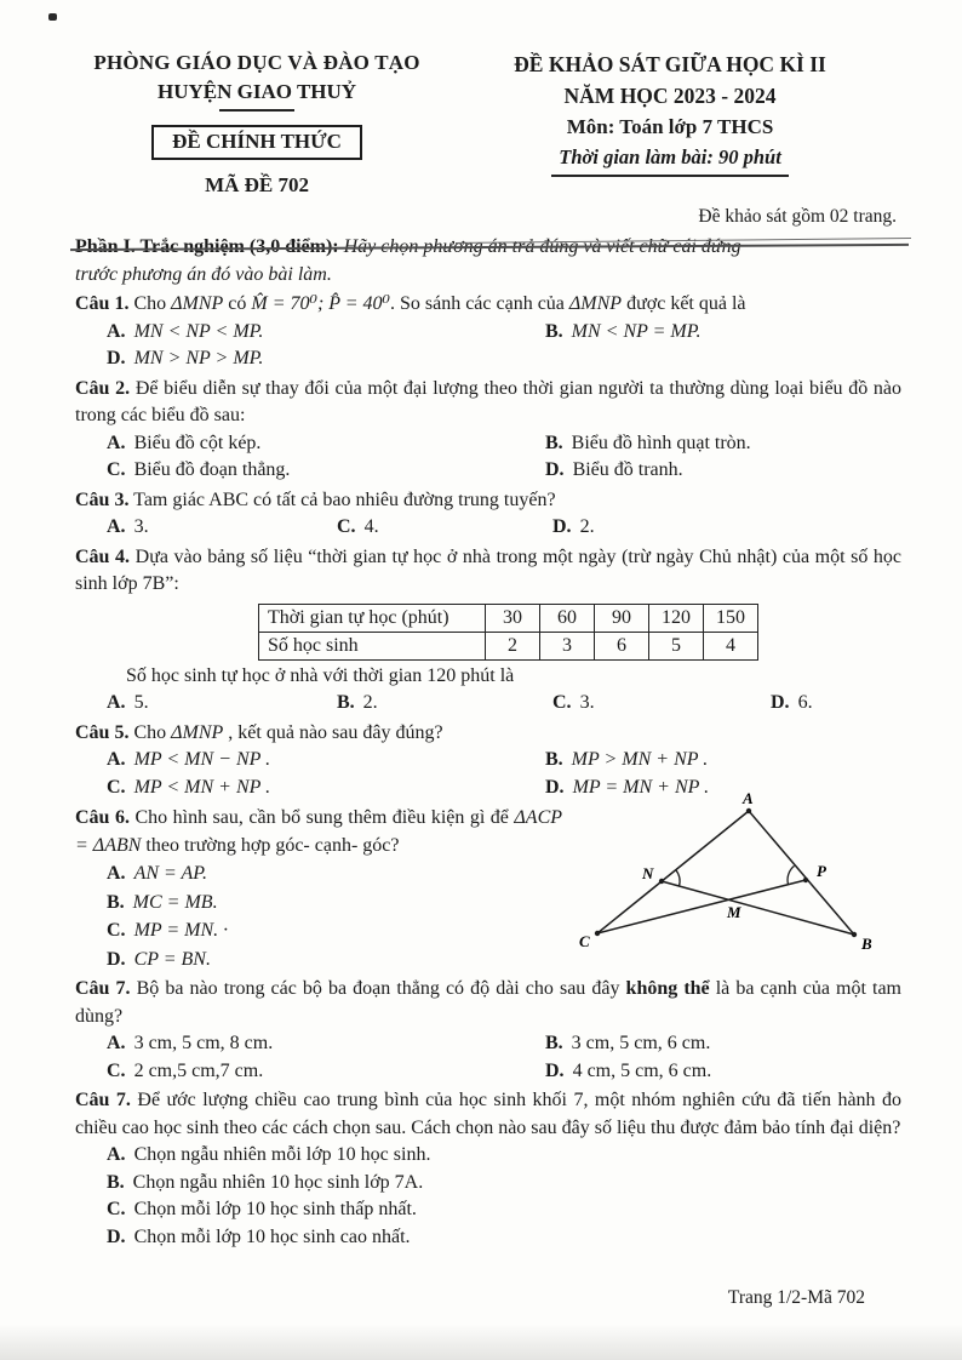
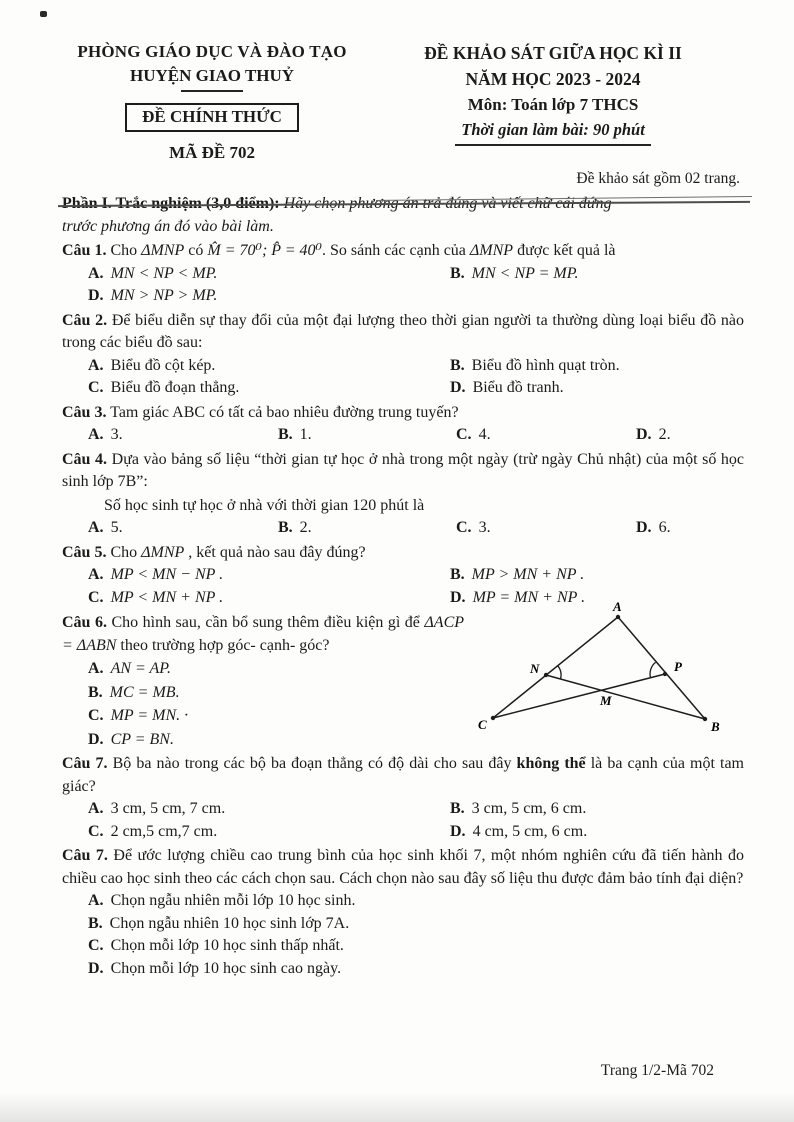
  PHÒNG GIÁO DỤC VÀ ĐÀO TẠO
  HUYỆN GIAO THUỶ
  ĐỀ CHÍNH THỨC
  MÃ ĐỀ 702
  ĐỀ KHẢO SÁT GIỮA HỌC KÌ II
  NĂM HỌC 2023 - 2024
  Môn: Toán lớp 7 THCS
  Thời gian làm bài: 90 phút
  Đề khảo sát gồm 02 trang.
  trước phương án đó vào bài làm.
  Câu 1. Cho ΔMNP có M̂ = 70⁰; P̂ = 40⁰. So sánh các cạnh của ΔMNP được kết quả là
  A. MN < NP < MP.
  B. MN < NP = MP.
  D. MN > NP > MP.
  Câu 2. Để biểu diễn sự thay đổi của một đại lượng theo thời gian người ta thường dùng loại biểu đồ nào trong các biểu đồ sau:
  A. Biểu đồ cột kép.
  B. Biểu đồ hình quạt tròn.
  C. Biểu đồ đoạn thẳng.
  D. Biểu đồ tranh.
  Câu 3. Tam giác ABC có tất cả bao nhiêu đường trung tuyến?
  A. 3.
+ B. 1.
  C. 4.
  D. 2.
  Câu 4. Dựa vào bảng số liệu “thời gian tự học ở nhà trong một ngày (trừ ngày Chủ nhật) của một số học sinh lớp 7B”:
- Thời gian tự học (phút)	30	60	90	120	150
- Số học sinh	2	3	6	5	4
  Số học sinh tự học ở nhà với thời gian 120 phút là
  A. 5.
  B. 2.
  C. 3.
  D. 6.
  Câu 5. Cho ΔMNP , kết quả nào sau đây đúng?
  A. MP < MN − NP .
  B. MP > MN + NP .
  C. MP < MN + NP .
  D. MP = MN + NP .
  Câu 6. Cho hình sau, cần bổ sung thêm điều kiện gì để ΔACP = ΔABN theo trường hợp góc- cạnh- góc?
  A. AN = AP.
  B. MC = MB.
  C. MP = MN. ·
  D. CP = BN.
  A
  N
  P
  M
  C
  B
- Câu 7. Bộ ba nào trong các bộ ba đoạn thẳng có độ dài cho sau đây không thể là ba cạnh của một tam dùng?
+ Câu 7. Bộ ba nào trong các bộ ba đoạn thẳng có độ dài cho sau đây không thể là ba cạnh của một tam giác?
- A. 3 cm, 5 cm, 8 cm.
+ A. 3 cm, 5 cm, 7 cm.
  B. 3 cm, 5 cm, 6 cm.
  C. 2 cm,5 cm,7 cm.
  D. 4 cm, 5 cm, 6 cm.
  Câu 7. Để ước lượng chiều cao trung bình của học sinh khối 7, một nhóm nghiên cứu đã tiến hành đo chiều cao học sinh theo các cách chọn sau. Cách chọn nào sau đây số liệu thu được đảm bảo tính đại diện?
  A. Chọn ngẫu nhiên mỗi lớp 10 học sinh.
  B. Chọn ngẫu nhiên 10 học sinh lớp 7A.
  C. Chọn mỗi lớp 10 học sinh thấp nhất.
- D. Chọn mỗi lớp 10 học sinh cao nhất.
+ D. Chọn mỗi lớp 10 học sinh cao ngày.
  Trang 1/2-Mã 702
